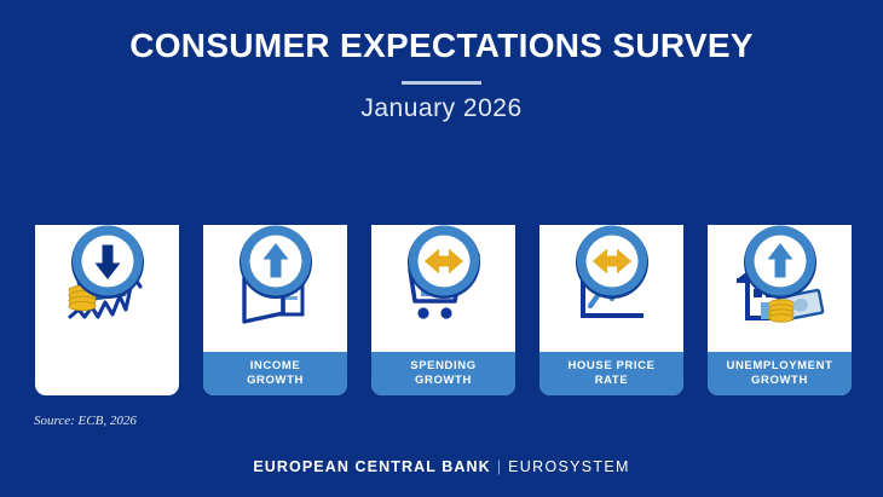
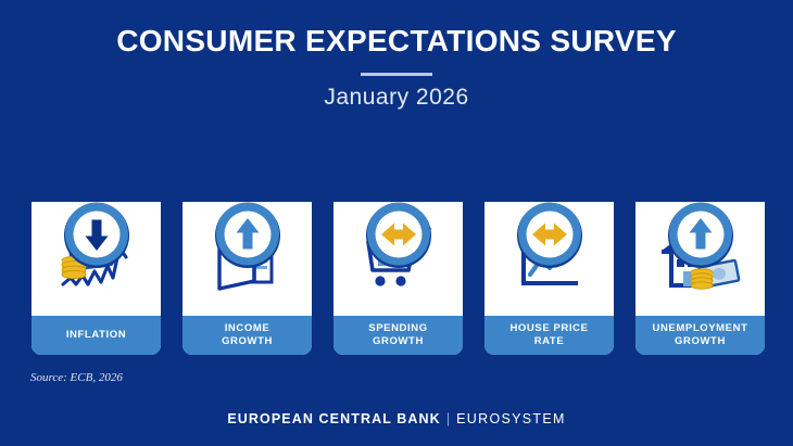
  CONSUMER EXPECTATIONS SURVEY
  January 2026
+ INFLATION
  INCOME
  GROWTH
  SPENDING
  GROWTH
  HOUSE PRICE
  RATE
  UNEMPLOYMENT
  GROWTH
  Source: ECB, 2026
  EUROPEAN CENTRAL BANK | EUROSYSTEM
